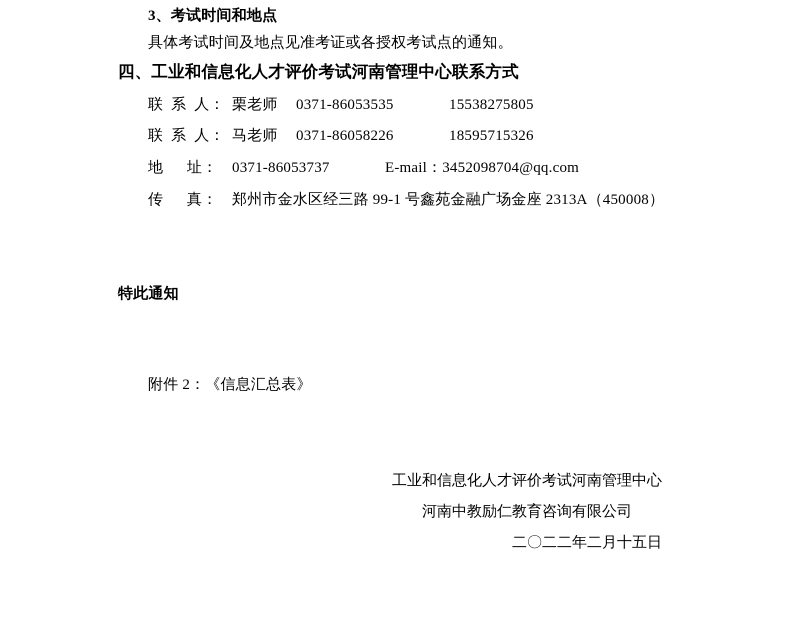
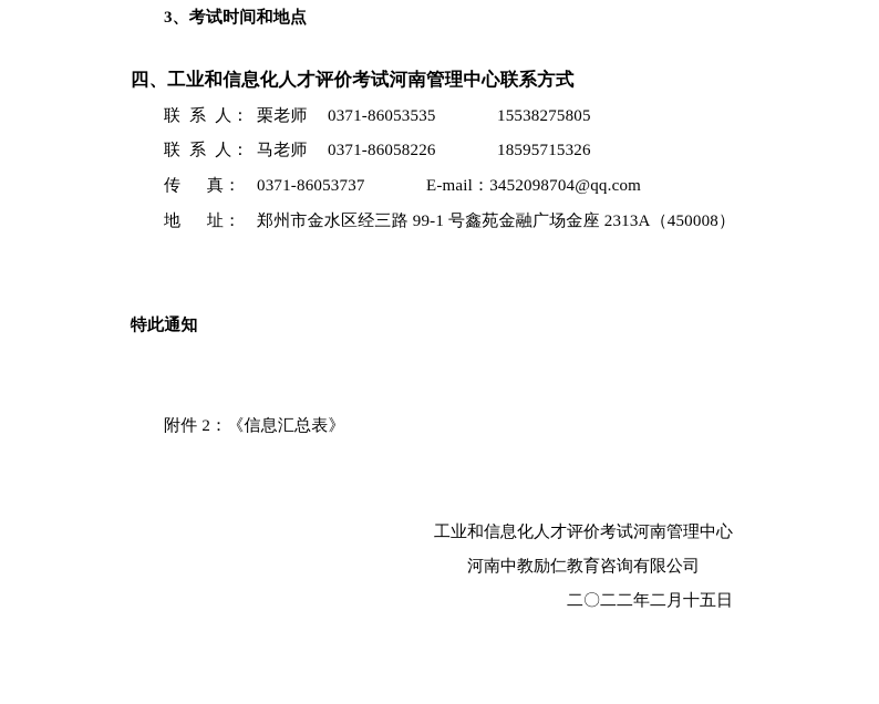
  3、考试时间和地点
- 具体考试时间及地点见准考证或各授权考试点的通知。
  四、工业和信息化人才评价考试河南管理中心联系方式
  联 系 人：
  栗老师
  0371-86053535
  15538275805
  联 系 人：
  马老师
  0371-86058226
  18595715326
- 地 址：
+ 传 真：
  0371-86053737
  E-mail：3452098704@qq.com
- 传 真：
+ 地 址：
  郑州市金水区经三路 99-1 号鑫苑金融广场金座 2313A（450008）
  特此通知
  附件 2：《信息汇总表》
  工业和信息化人才评价考试河南管理中心
  河南中教励仁教育咨询有限公司
  二〇二二年二月十五日
